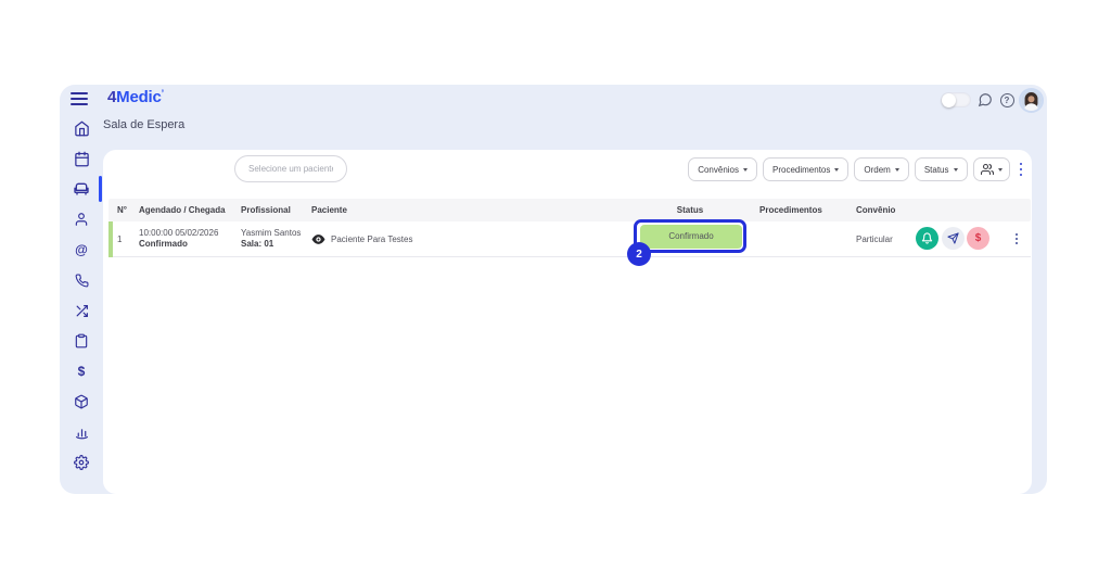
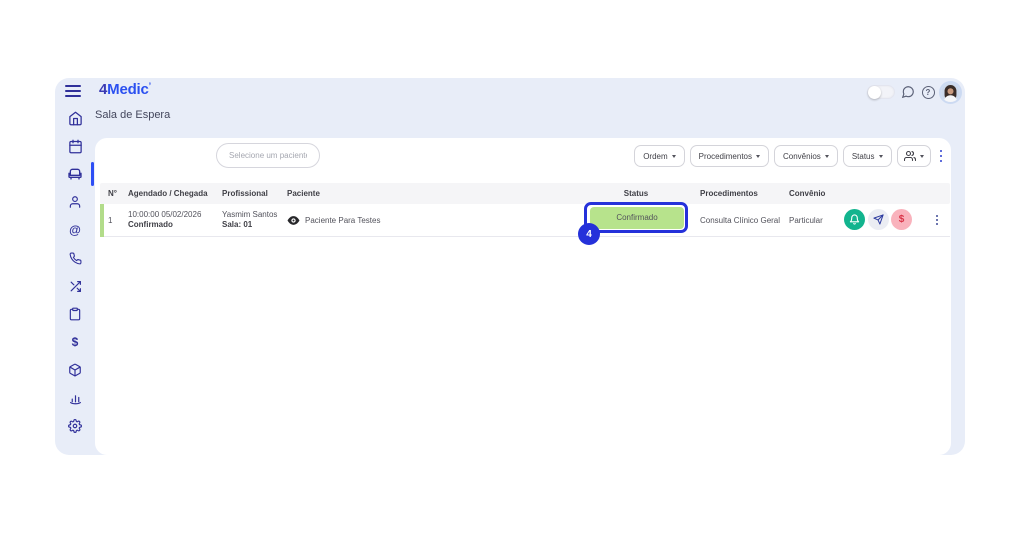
  4Medic’
  ?
  Sala de Espera
  @
  $
  Selecione um pacient
- Convênios
+ Ordem
  Procedimentos
- Ordem
+ Convênios
  Status
  N°
  Agendado / Chegada
  Profissional
  Paciente
  Status
  Procedimentos
  Convênio
  1
  10:00:00 05/02/2026
  Confirmado
  Yasmim Santos
  Sala: 01
  Paciente Para Testes
  Confirmado
- 2
+ 4
+ Consulta Clínico Geral
  Particular
  $
